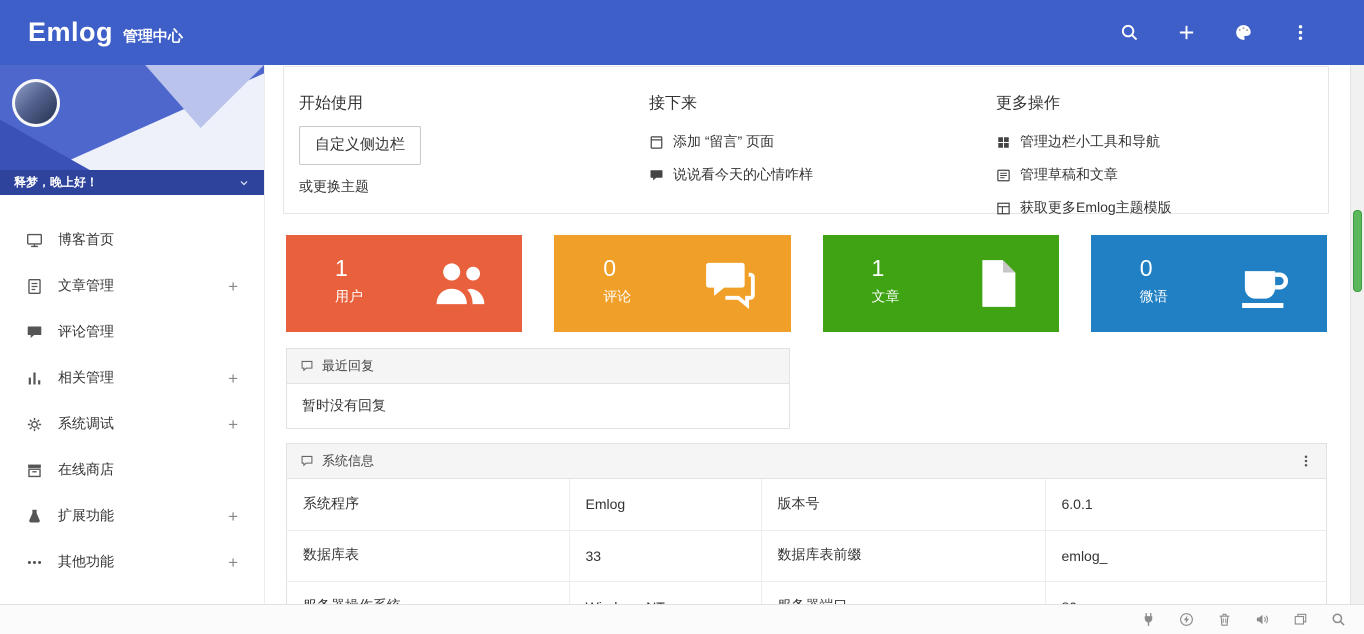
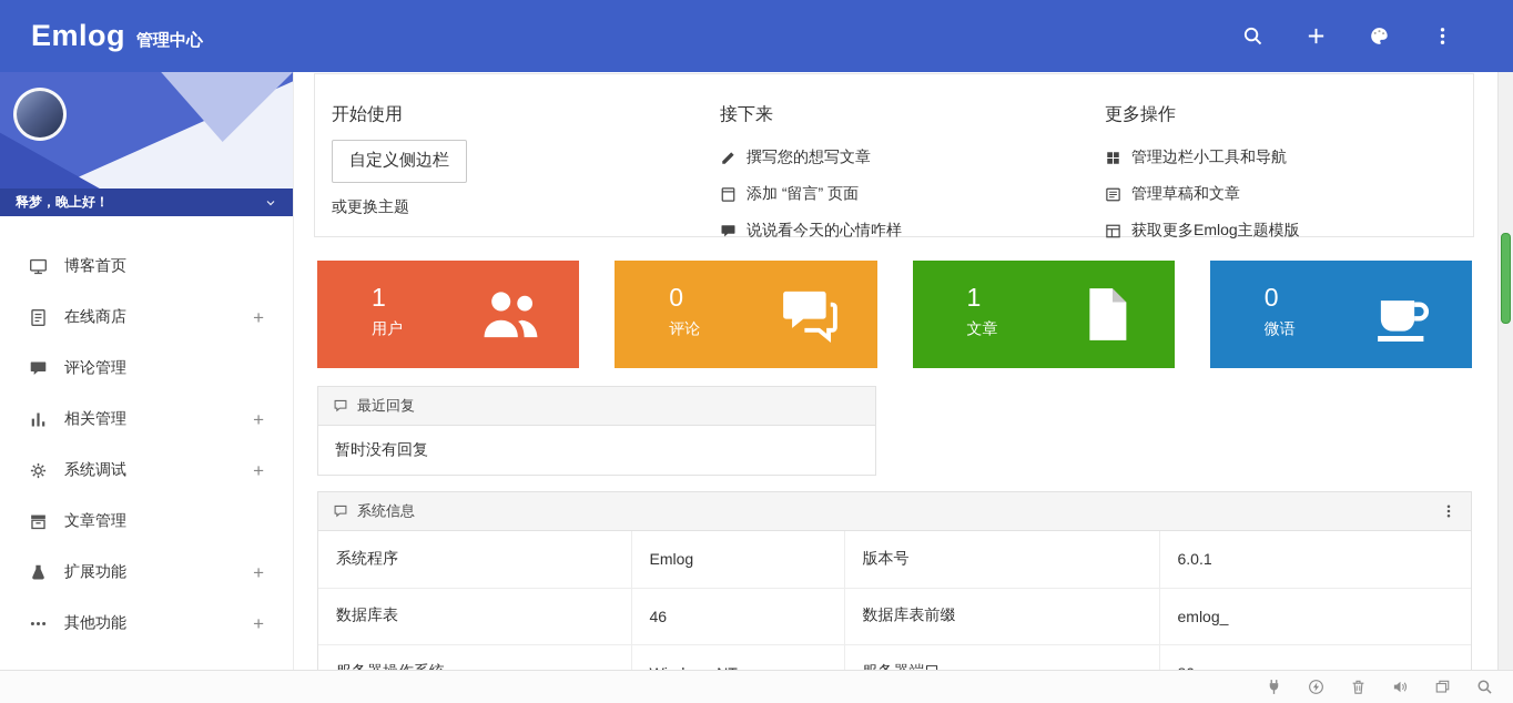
  Emlog
  管理中心
  释梦，晚上好！
  博客首页
- 文章管理
+ 在线商店
  +
  评论管理
  相关管理
  +
  系统调试
  +
- 在线商店
+ 文章管理
  扩展功能
  +
  其他功能
  +
  开始使用
  自定义侧边栏
  或更换主题
  接下来
+ 撰写您的想写文章
  添加 “留言” 页面
  说说看今天的心情咋样
  更多操作
  管理边栏小工具和导航
  管理草稿和文章
  获取更多Emlog主题模版
  1
  用户
  0
  评论
  1
  文章
  0
  微语
  最近回复
  暂时没有回复
  系统信息
  系统程序	Emlog	版本号	6.0.1
- 数据库表	33	数据库表前缀	emlog_
+ 数据库表	46	数据库表前缀	emlog_
